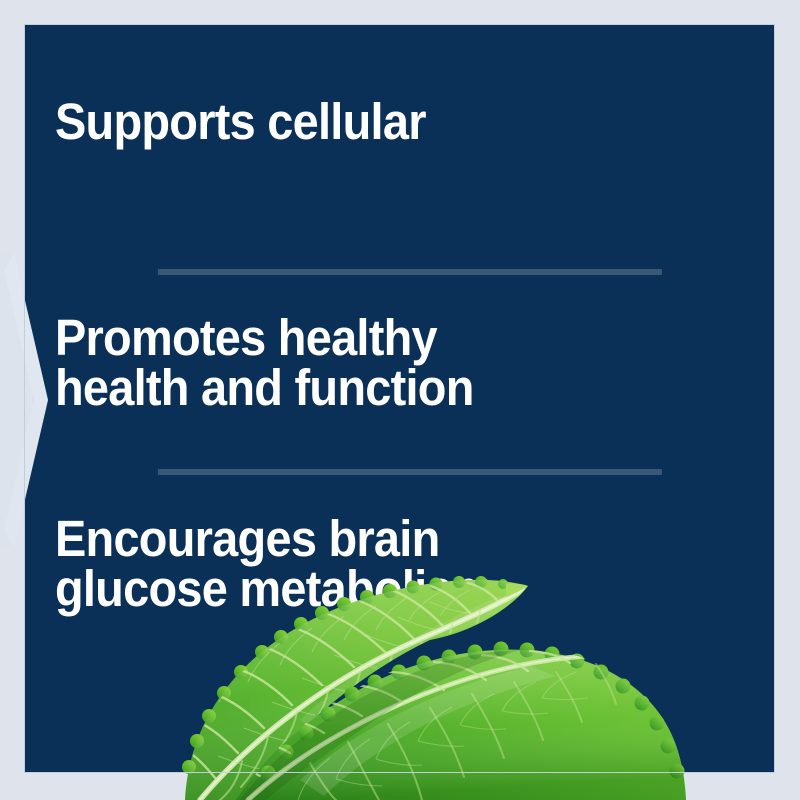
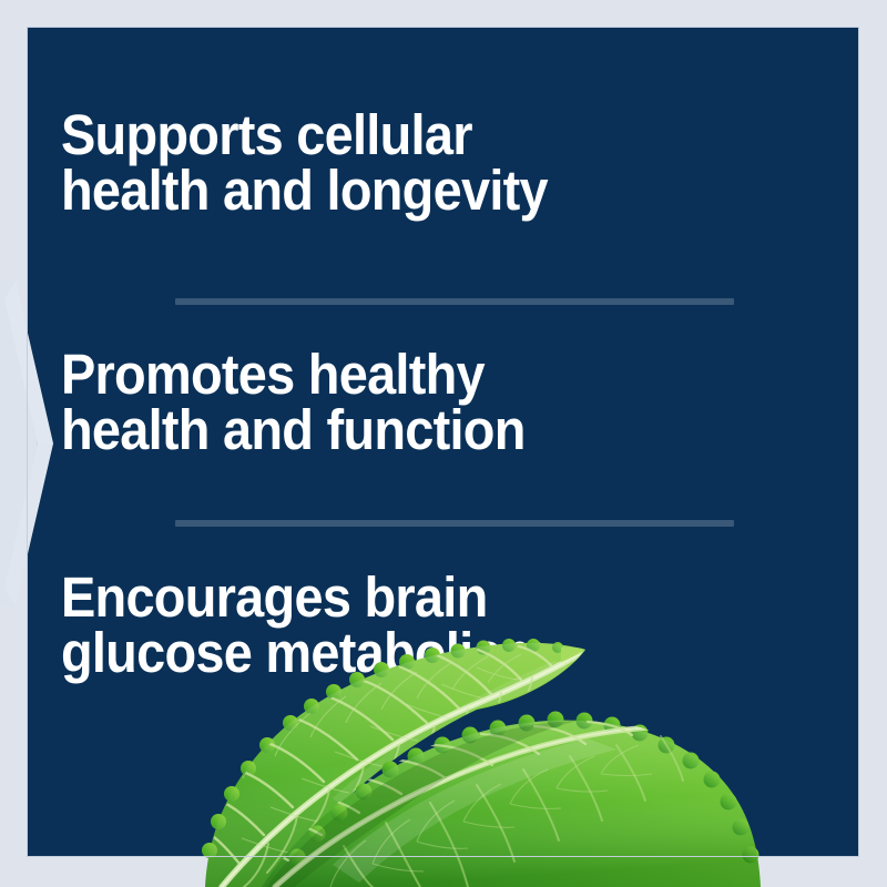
  Supports cellular
+ health and longevity
  Promotes healthy
  health and function
  Encourages brain
  glucose metab
